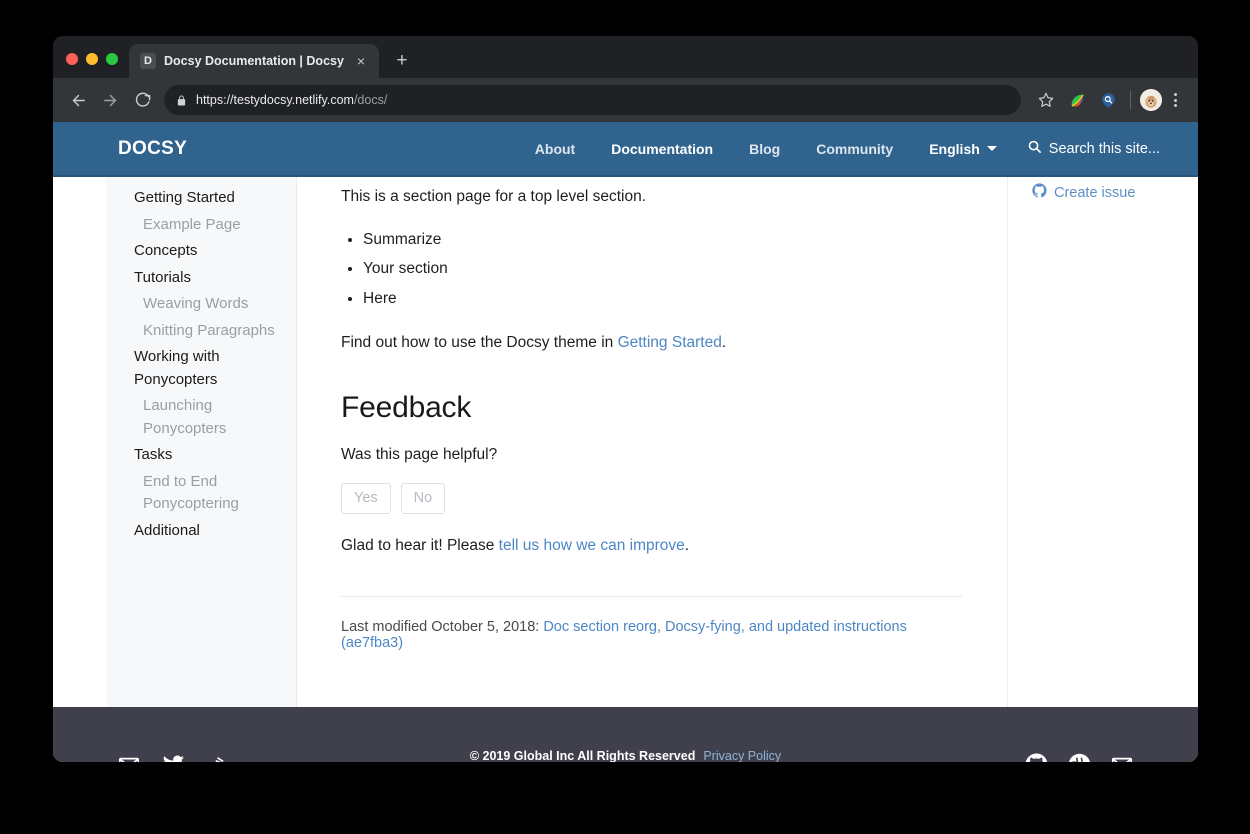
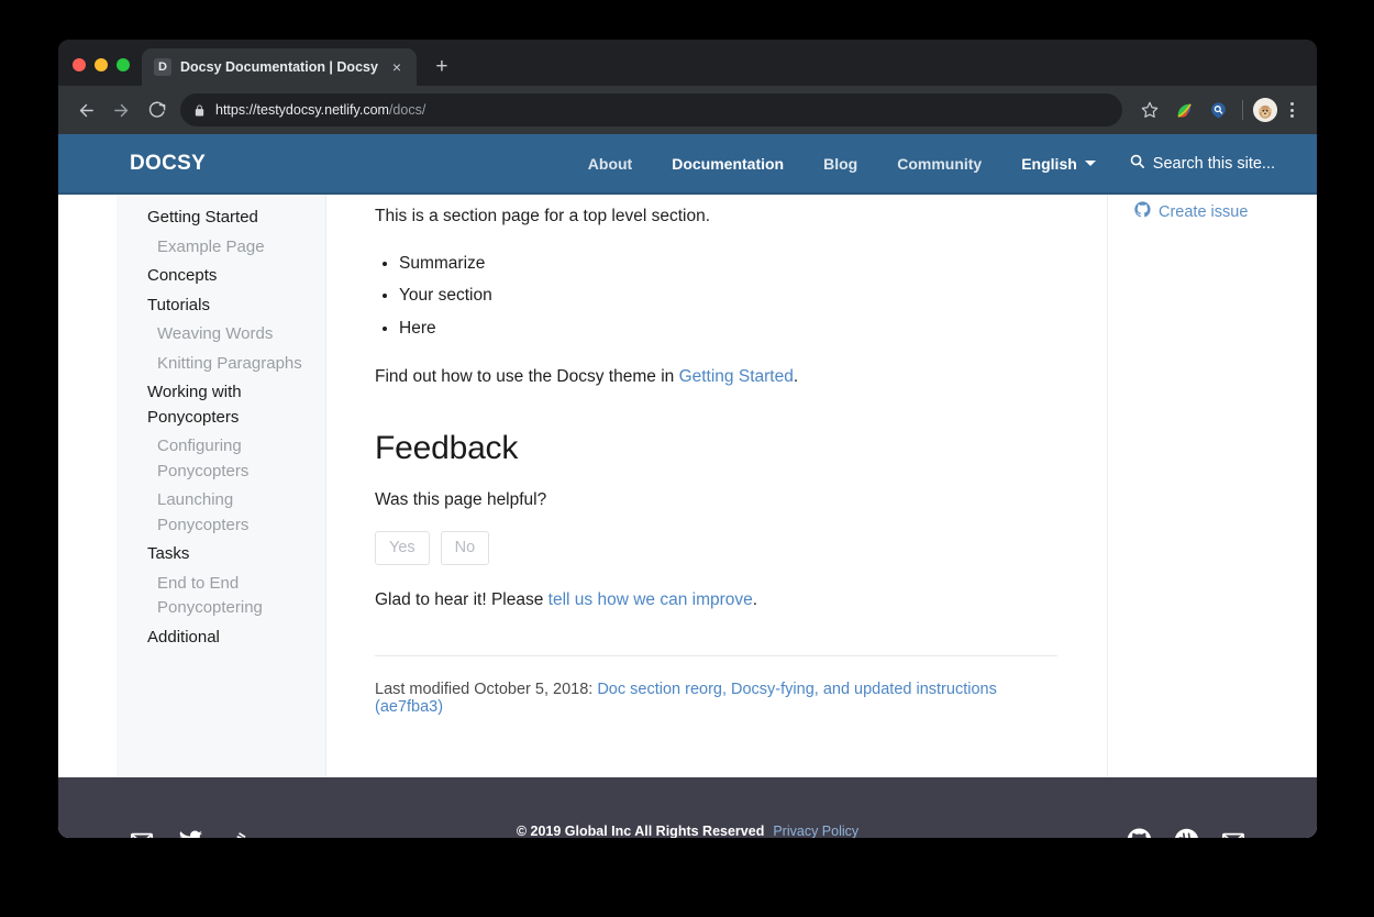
  D
  Docsy Documentation | Docsy
  ×
  +
  https://testydocsy.netlify.com/docs/
  DOCSY
  About
  Documentation
  Blog
  Community
  English
  Search this site...
  Getting Started
  Example Page
  Concepts
  Tutorials
  Weaving Words
  Knitting Paragraphs
  Working with Ponycopters
+ Configuring Ponycopters
  Launching Ponycopters
  Tasks
  End to End Ponycoptering
  Additional
  This is a section page for a top level section.
  Summarize
  Your section
  Here
  Find out how to use the Docsy theme in Getting Started.
  Feedback
  Was this page helpful?
  Yes
  No
  Glad to hear it! Please tell us how we can improve.
  Last modified October 5, 2018: Doc section reorg, Docsy-fying, and updated instructions (ae7fba3)
  Create issue
  © 2019 Global Inc All Rights Reserved Privacy Policy
